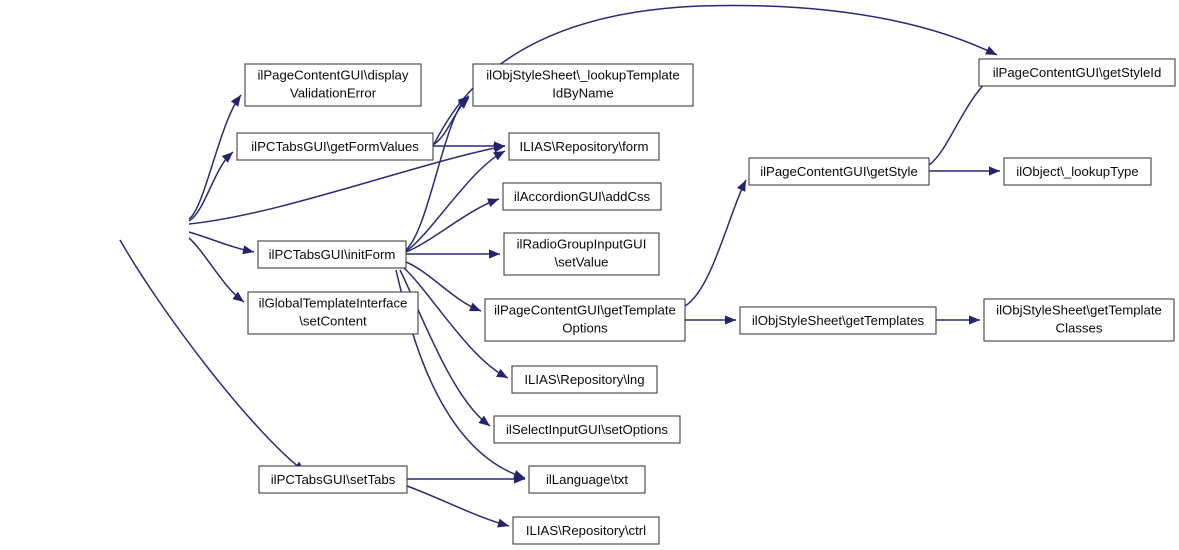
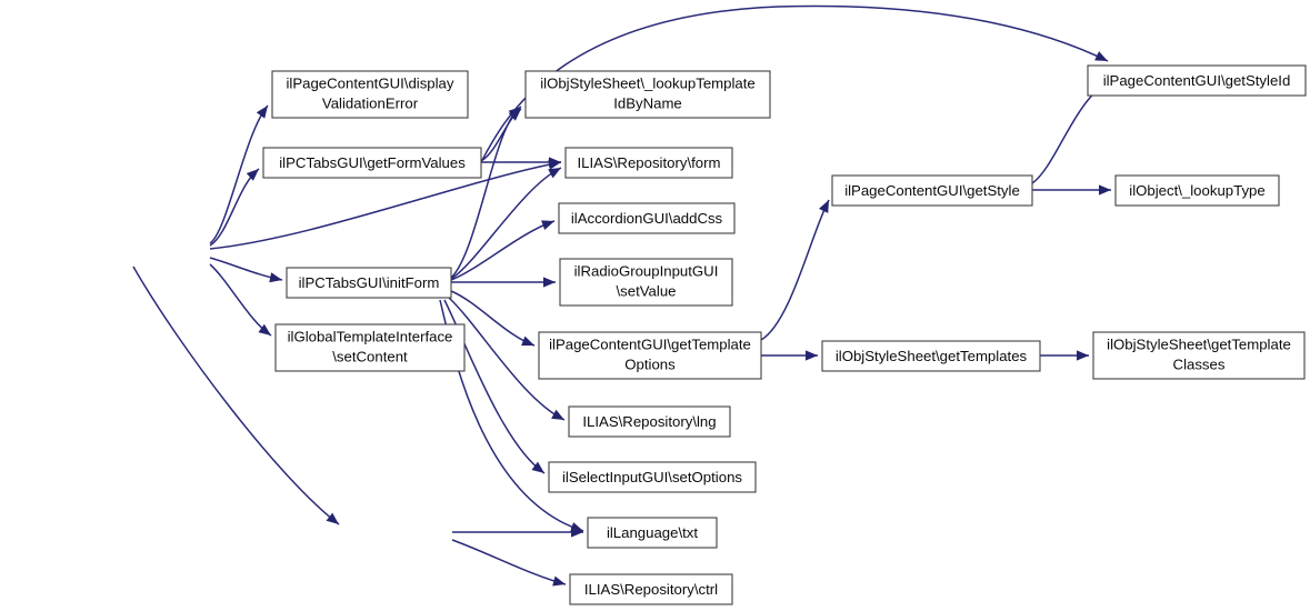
  ilPageContentGUI\display
  ValidationError
  ilPCTabsGUI\getFormValues
  ilPCTabsGUI\initForm
  ilGlobalTemplateInterface
  \setContent
- ilPCTabsGUI\setTabs
  ilObjStyleSheet\_lookupTemplate
  IdByName
  ILIAS\Repository\form
  ilAccordionGUI\addCss
  ilRadioGroupInputGUI
  \setValue
  ilPageContentGUI\getTemplate
  Options
  ILIAS\Repository\lng
  ilSelectInputGUI\setOptions
  ilLanguage\txt
  ILIAS\Repository\ctrl
  ilPageContentGUI\getStyle
  ilObjStyleSheet\getTemplates
  ilPageContentGUI\getStyleId
  ilObject\_lookupType
  ilObjStyleSheet\getTemplate
  Classes
